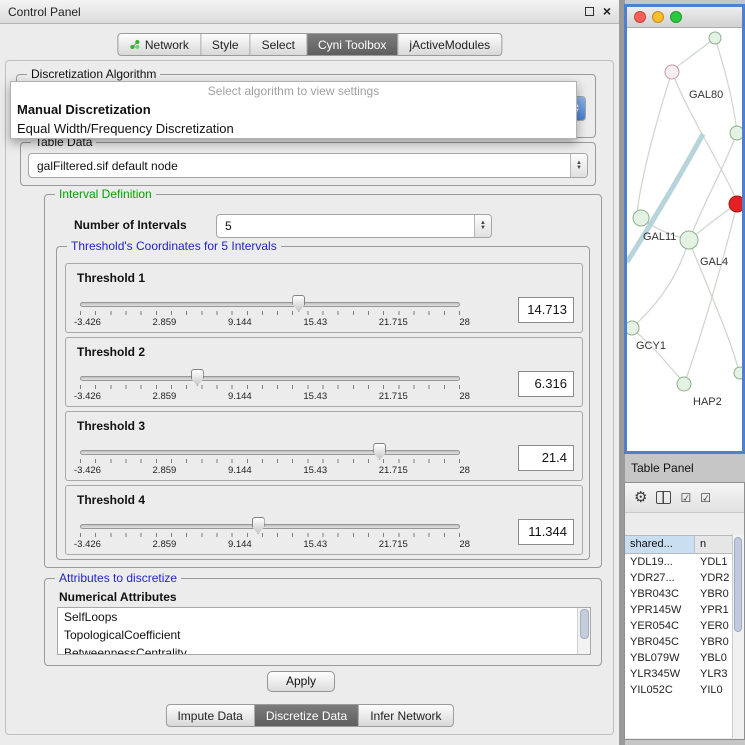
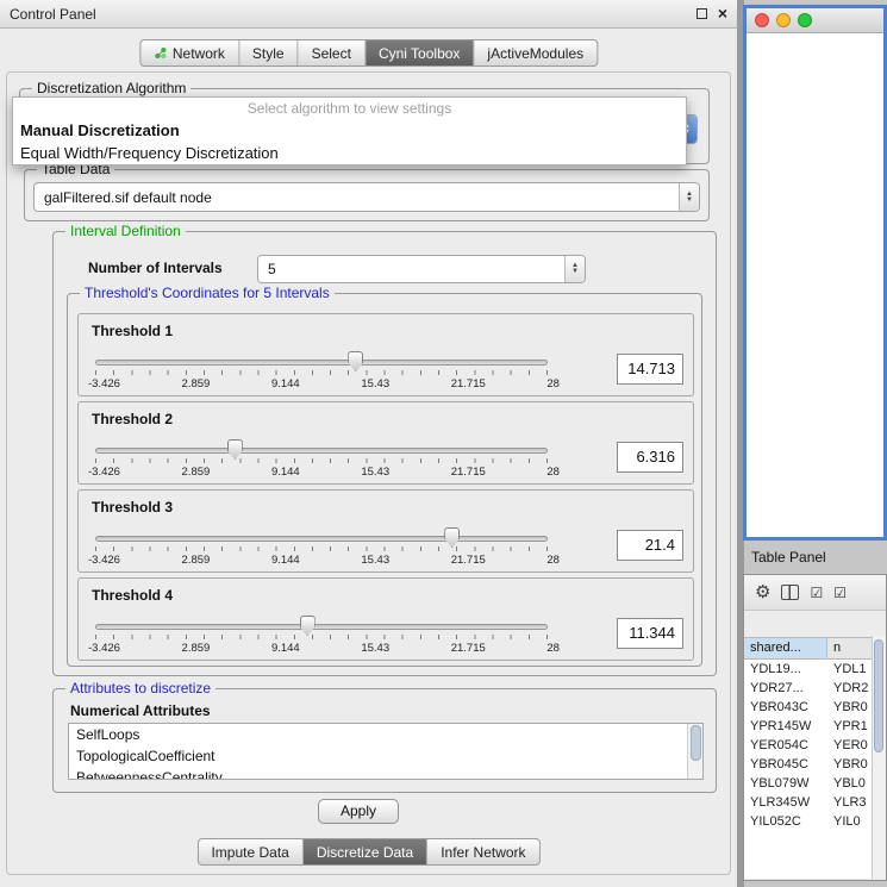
  Control Panel
  ×
  Network
  Style
  Select
  Cyni Toolbox
  jActiveModules
  Discretization Algorithm
  Select algorithm to view settings
  Manual Discretization
  Equal Width/Frequency Discretization
  Table Data
  galFiltered.sif default node
  Interval Definition
  Number of Intervals
  5
  Threshold's Coordinates for 5 Intervals
  Threshold 1
  -3.426
  2.859
  9.144
  15.43
  21.715
  28
  14.713
  Threshold 2
  -3.426
  2.859
  9.144
  15.43
  21.715
  28
  6.316
  Threshold 3
  -3.426
  2.859
  9.144
  15.43
  21.715
  28
  21.4
  Threshold 4
  -3.426
  2.859
  9.144
  15.43
  21.715
  28
  11.344
  Attributes to discretize
  Numerical Attributes
  SelfLoops
  TopologicalCoefficient
  BetweennessCentrality
  Apply
  Impute Data
  Discretize Data
  Infer Network
- GAL80
- GAL11
- GAL4
- GCY1
- HAP2
  Table Panel
  ⚙
  ☑
  ☑
  shared...
  n
  YDL19...
  YDL1
  YDR27...
  YDR2
  YBR043C
  YBR0
  YPR145W
  YPR1
  YER054C
  YER0
  YBR045C
  YBR0
  YBL079W
  YBL0
  YLR345W
  YLR3
  YIL052C
  YIL0
